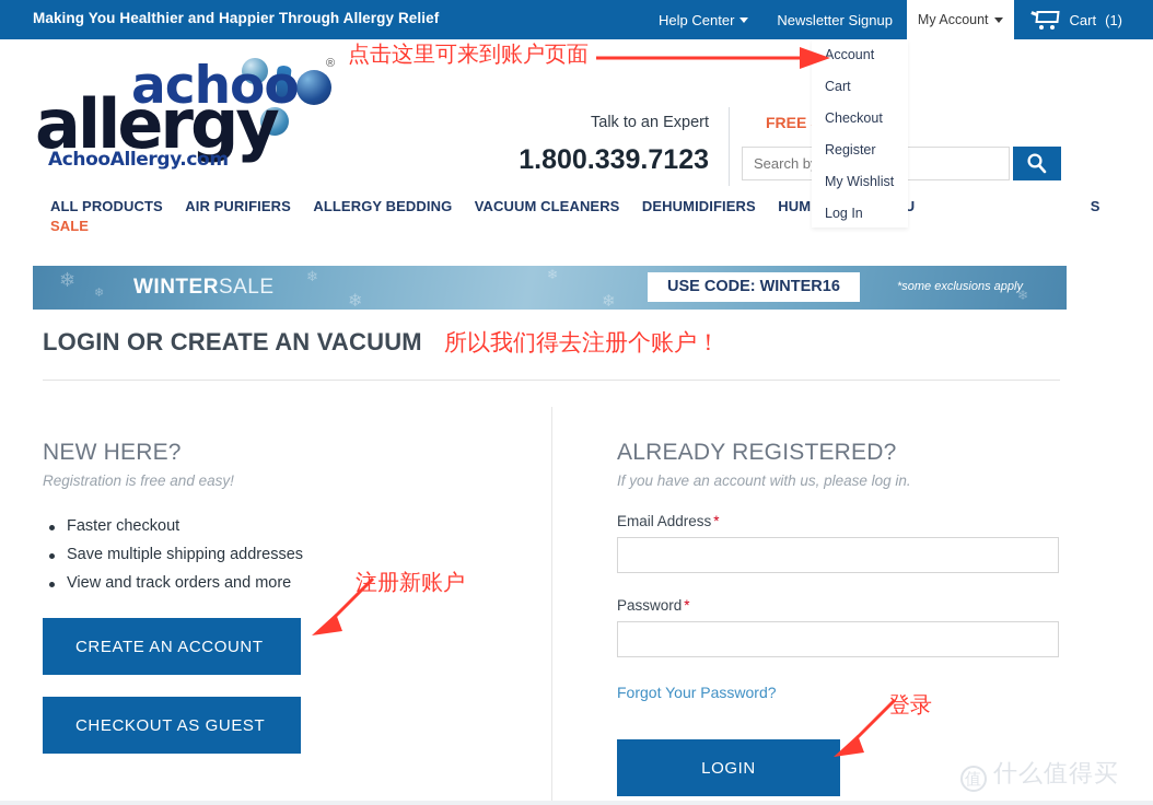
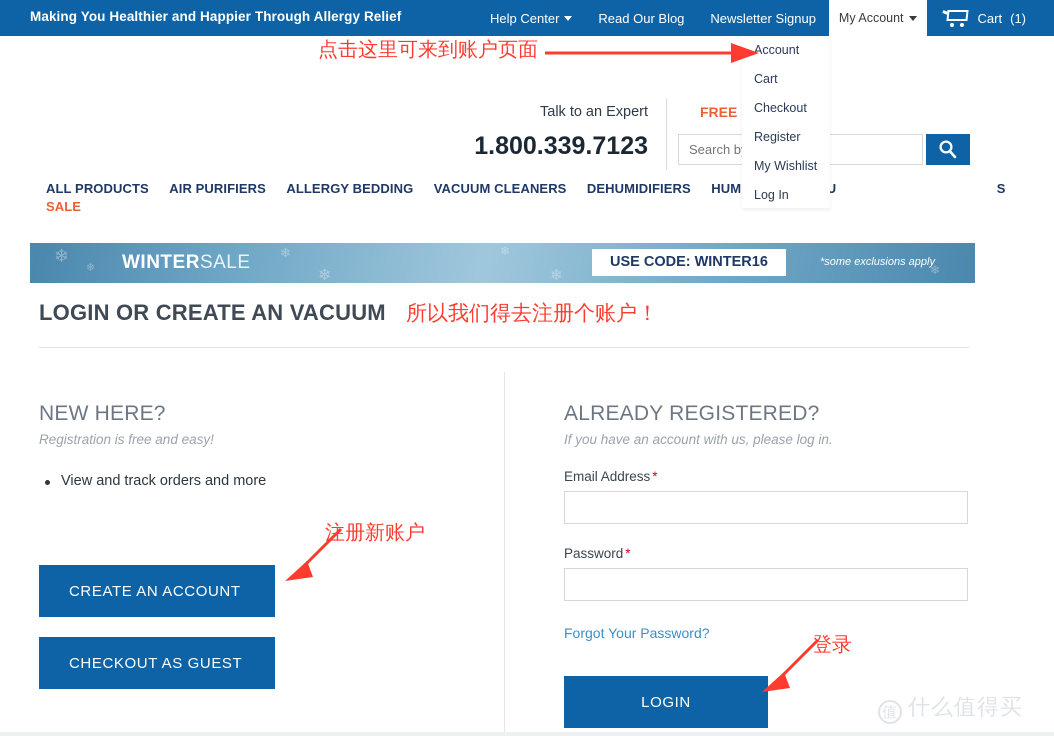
  Making You Healthier and Happier Through Allergy Relief
  Help Center
+ Read Our Blog
  Newsletter Signup
  My Account
  Cart
  (1)
  Account
  Cart
  Checkout
  Register
  My Wishlist
  Log In
- ®
- achoo
- allergy
- AchooAllergy.com
  Talk to an Expert
  1.800.339.7123
  Search b
  ALL PRODUCTS AIR PURIFIERS ALLERGY BEDDING VACUUM CLEANERS DEHUMIDIFIERS HUM U S
  SALE
  ❄
  ❄
  ❄
  ❄
  ❄
  ❄
  ❄
  WINTERSALE
  USE CODE: WINTER16
  *some exclusions apply
  LOGIN OR CREATE AN VACUUM
  NEW HERE?
  Registration is free and easy!
- Faster checkout
- Save multiple shipping addresses
  View and track orders and more
  CREATE AN ACCOUNT
  CHECKOUT AS GUEST
  ALREADY REGISTERED?
  If you have an account with us, please log in.
  Email Address *
  Password *
  Forgot Your Password?
  LOGIN
  点击这里可来到账户页面
  所以我们得去注册个账户！
  注册新账户
  登录
  值 什么值得买
